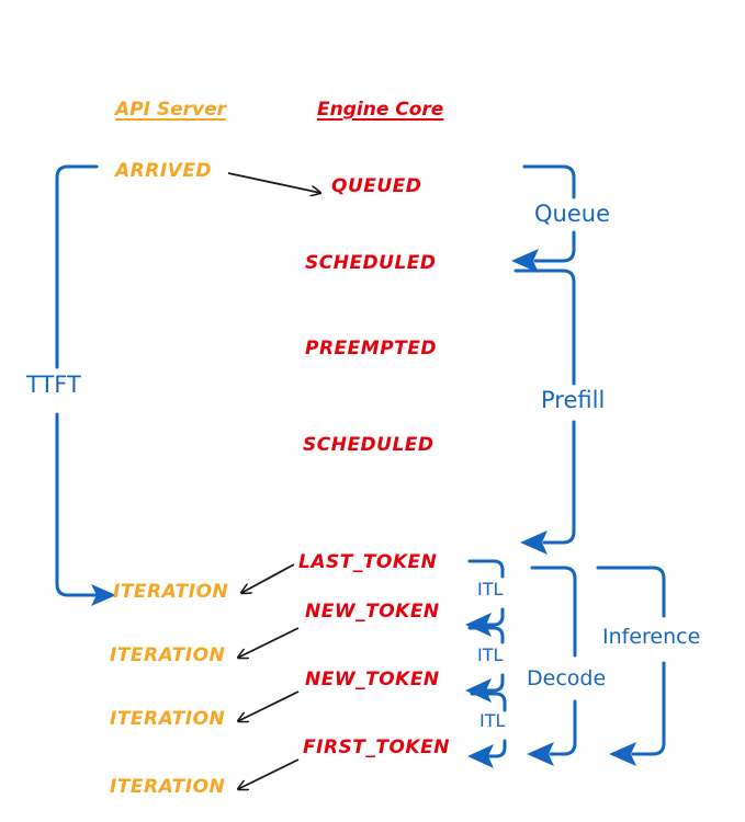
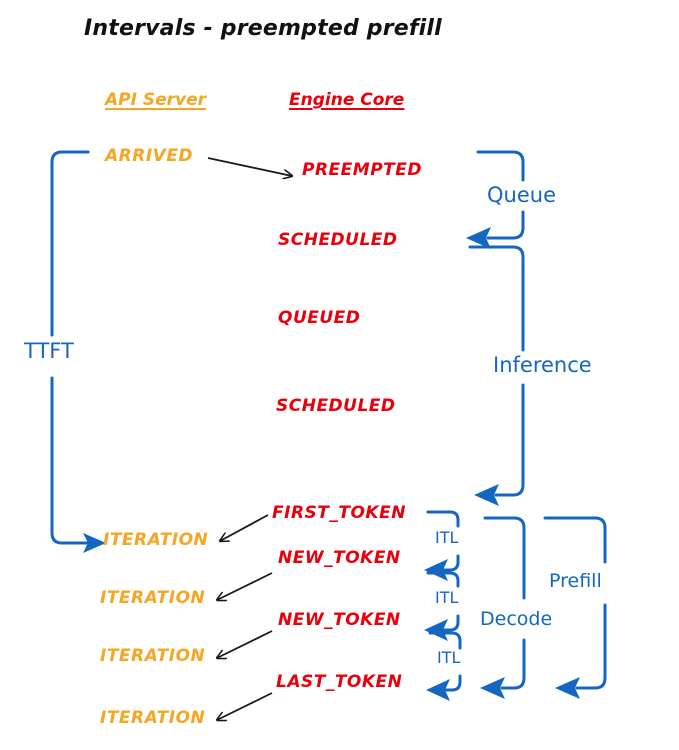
+ Intervals - preempted prefill
  API Server
  Engine Core
  ARRIVED
  ITERATION
  ITERATION
  ITERATION
  ITERATION
- QUEUED
+ PREEMPTED
  SCHEDULED
- PREEMPTED
+ QUEUED
  SCHEDULED
- LAST_TOKEN
+ FIRST_TOKEN
  NEW_TOKEN
  NEW_TOKEN
- FIRST_TOKEN
+ LAST_TOKEN
  TTFT
  Queue
- Prefill
+ Inference
  ITL
  ITL
  ITL
  Decode
- Inference
+ Prefill
